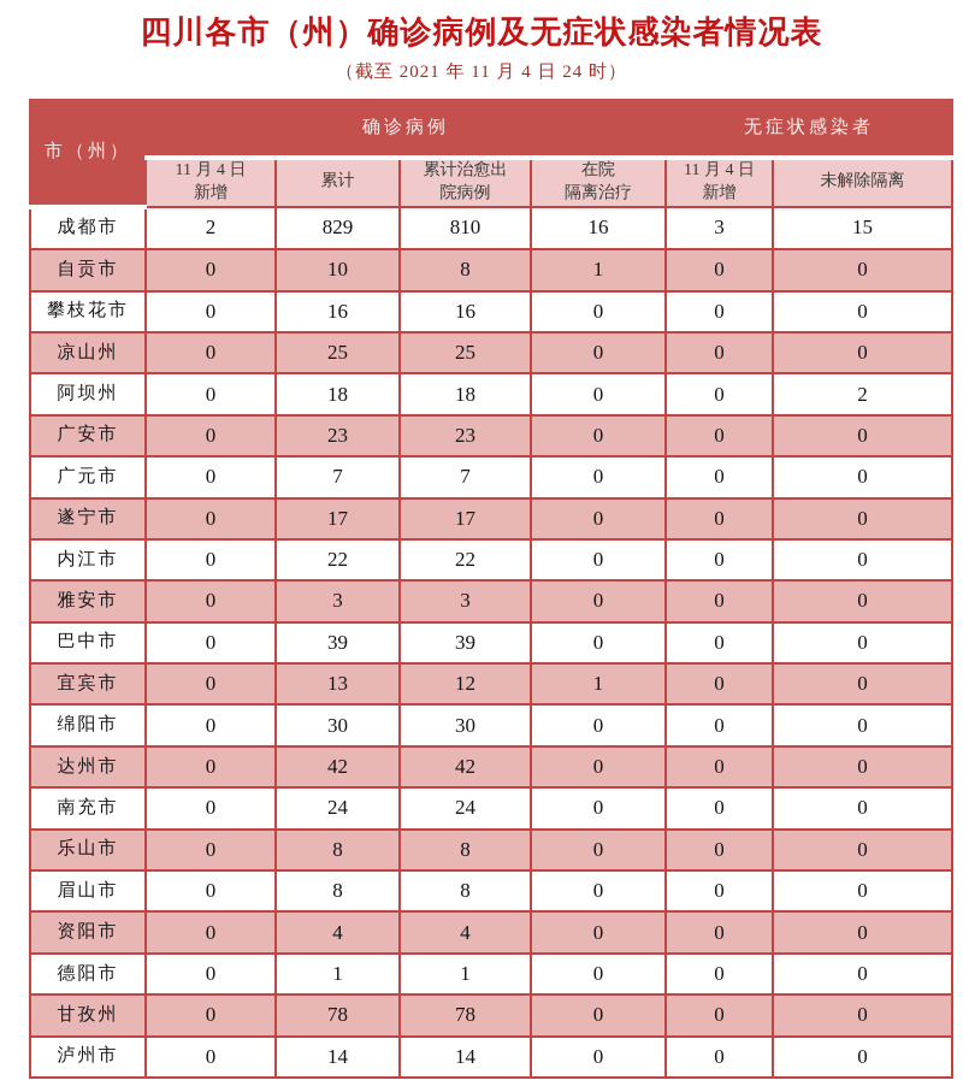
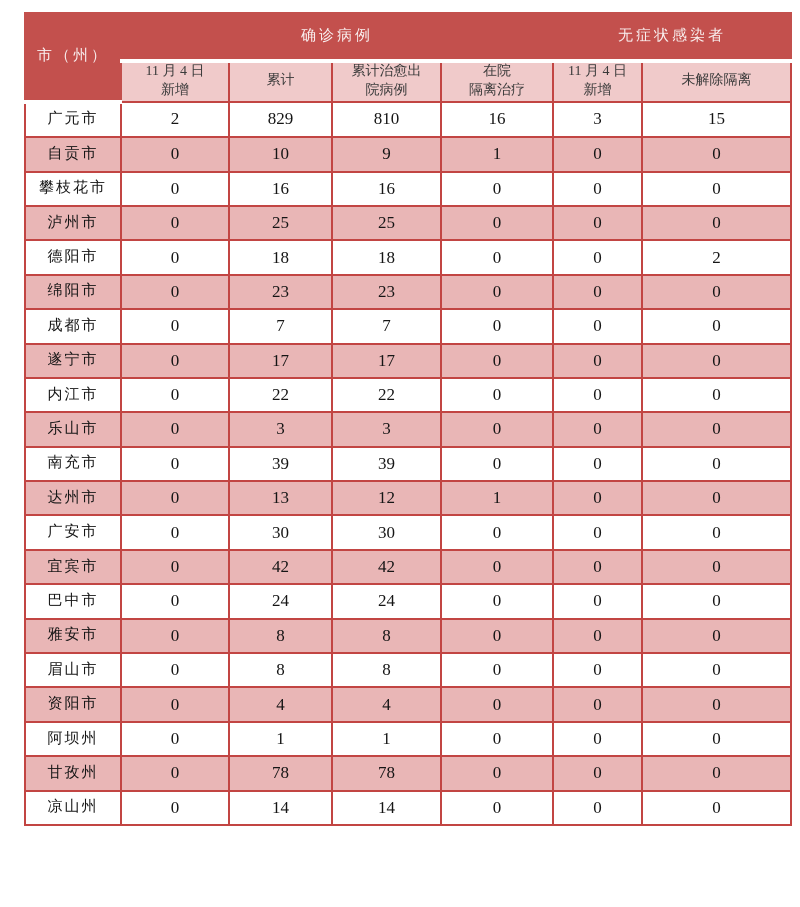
- 四川各市（州）确诊病例及无症状感染者情况表
- （截至 2021 年 11 月 4 日 24 时）
  市（州）	确诊病例	无症状感染者
  11 月 4 日 新增	累计	累计治愈出 院病例	在院 隔离治疗	11 月 4 日 新增	未解除隔离
- 成都市	2	829	810	16	3	15
+ 广元市	2	829	810	16	3	15
- 自贡市	0	10	8	1	0	0
+ 自贡市	0	10	9	1	0	0
  攀枝花市	0	16	16	0	0	0
- 凉山州	0	25	25	0	0	0
+ 泸州市	0	25	25	0	0	0
- 阿坝州	0	18	18	0	0	2
+ 德阳市	0	18	18	0	0	2
- 广安市	0	23	23	0	0	0
+ 绵阳市	0	23	23	0	0	0
- 广元市	0	7	7	0	0	0
+ 成都市	0	7	7	0	0	0
  遂宁市	0	17	17	0	0	0
  内江市	0	22	22	0	0	0
- 雅安市	0	3	3	0	0	0
+ 乐山市	0	3	3	0	0	0
- 巴中市	0	39	39	0	0	0
+ 南充市	0	39	39	0	0	0
- 宜宾市	0	13	12	1	0	0
+ 达州市	0	13	12	1	0	0
- 绵阳市	0	30	30	0	0	0
+ 广安市	0	30	30	0	0	0
- 达州市	0	42	42	0	0	0
+ 宜宾市	0	42	42	0	0	0
- 南充市	0	24	24	0	0	0
+ 巴中市	0	24	24	0	0	0
- 乐山市	0	8	8	0	0	0
+ 雅安市	0	8	8	0	0	0
  眉山市	0	8	8	0	0	0
  资阳市	0	4	4	0	0	0
- 德阳市	0	1	1	0	0	0
+ 阿坝州	0	1	1	0	0	0
  甘孜州	0	78	78	0	0	0
- 泸州市	0	14	14	0	0	0
+ 凉山州	0	14	14	0	0	0
